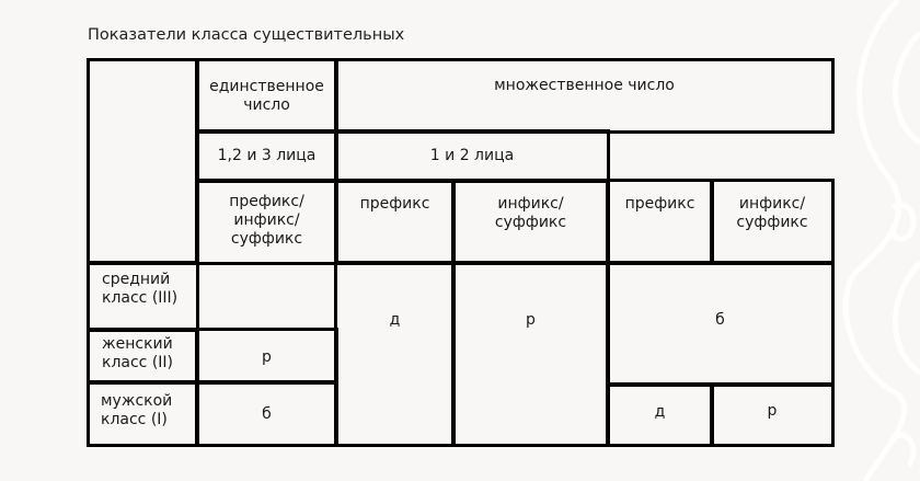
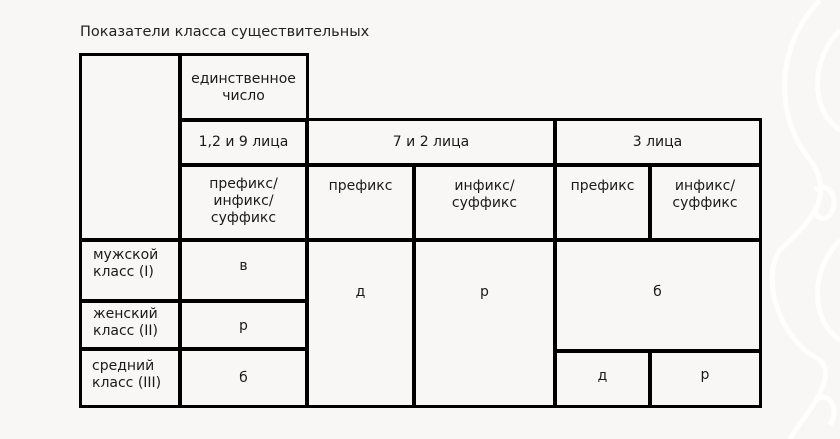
  Показатели класса существительных
  единственное число
- множественное число
- 1,2 и 3 лица
+ 1,2 и 9 лица
- 1 и 2 лица
+ 7 и 2 лица
+ 3 лица
  префикс/ инфикс/ суффикс
  префикс
  инфикс/ суффикс
  префикс
  инфикс/ суффикс
- средний класс (III)
+ мужской класс (I)
  женский класс (II)
- мужской класс (I)
+ средний класс (III)
+ в
  р
  б
  д
  р
  б
  д
  р
